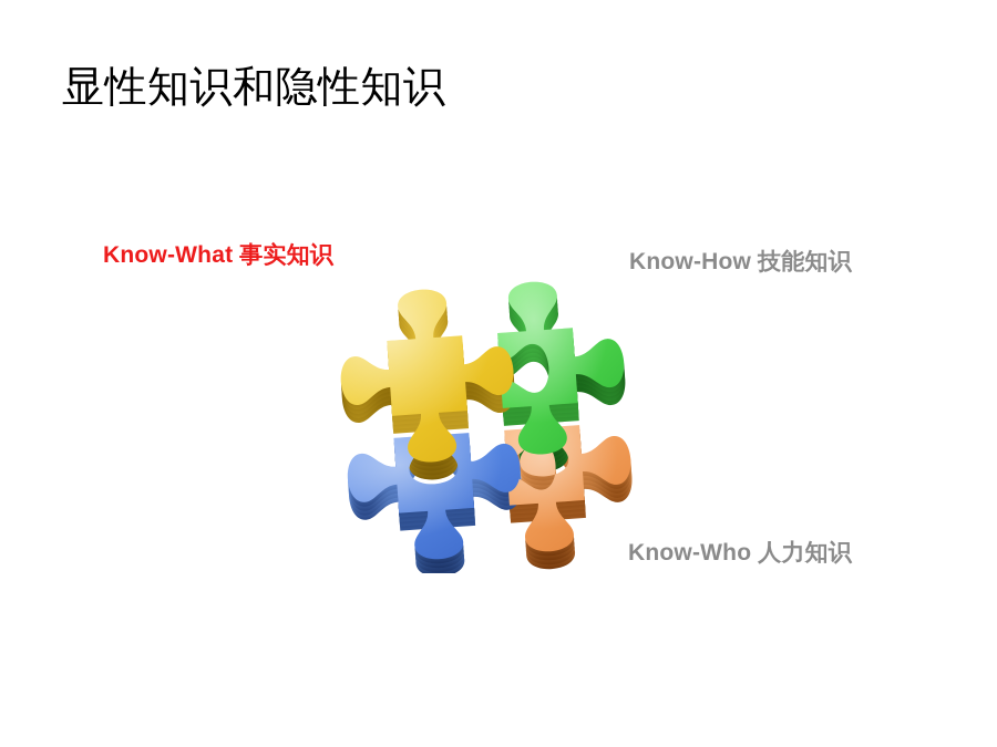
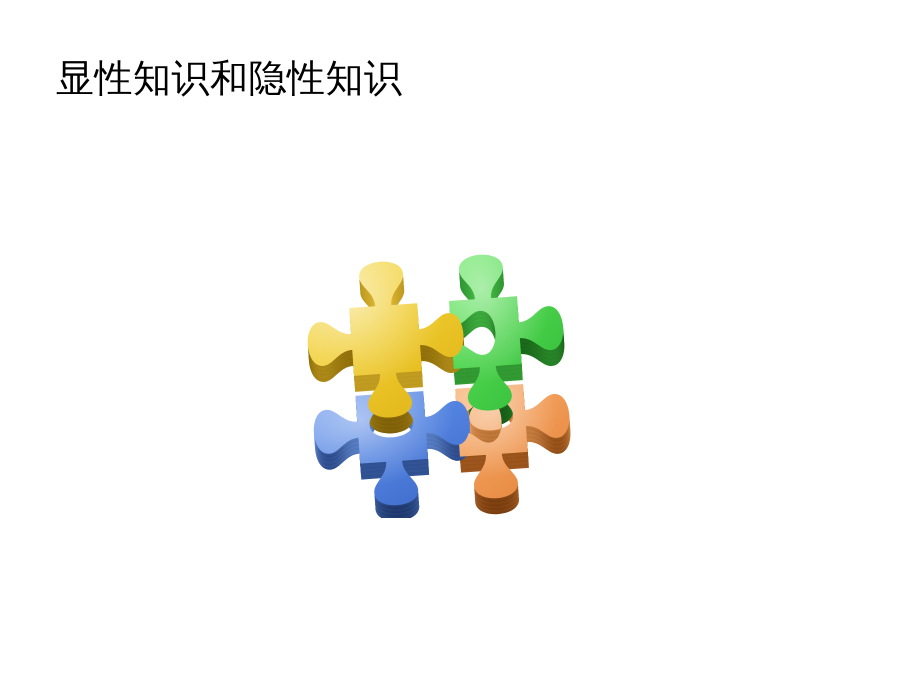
  显性知识和隐性知识
- Know-What 事实知识
- Know-How 技能知识
- Know-Who 人力知识
